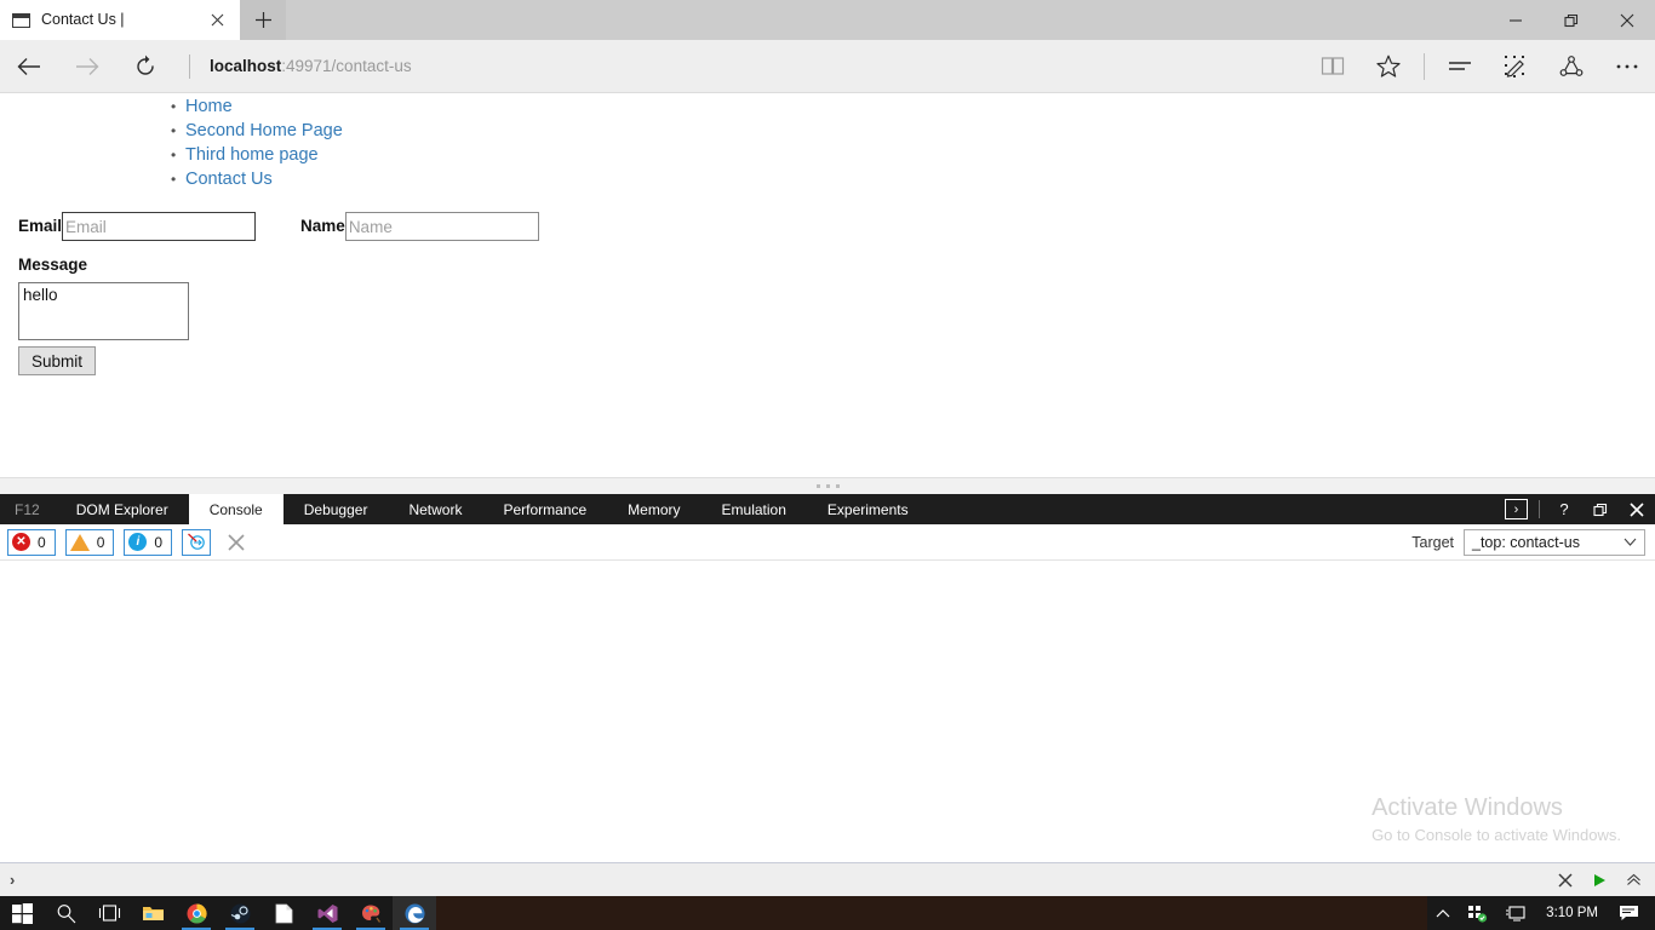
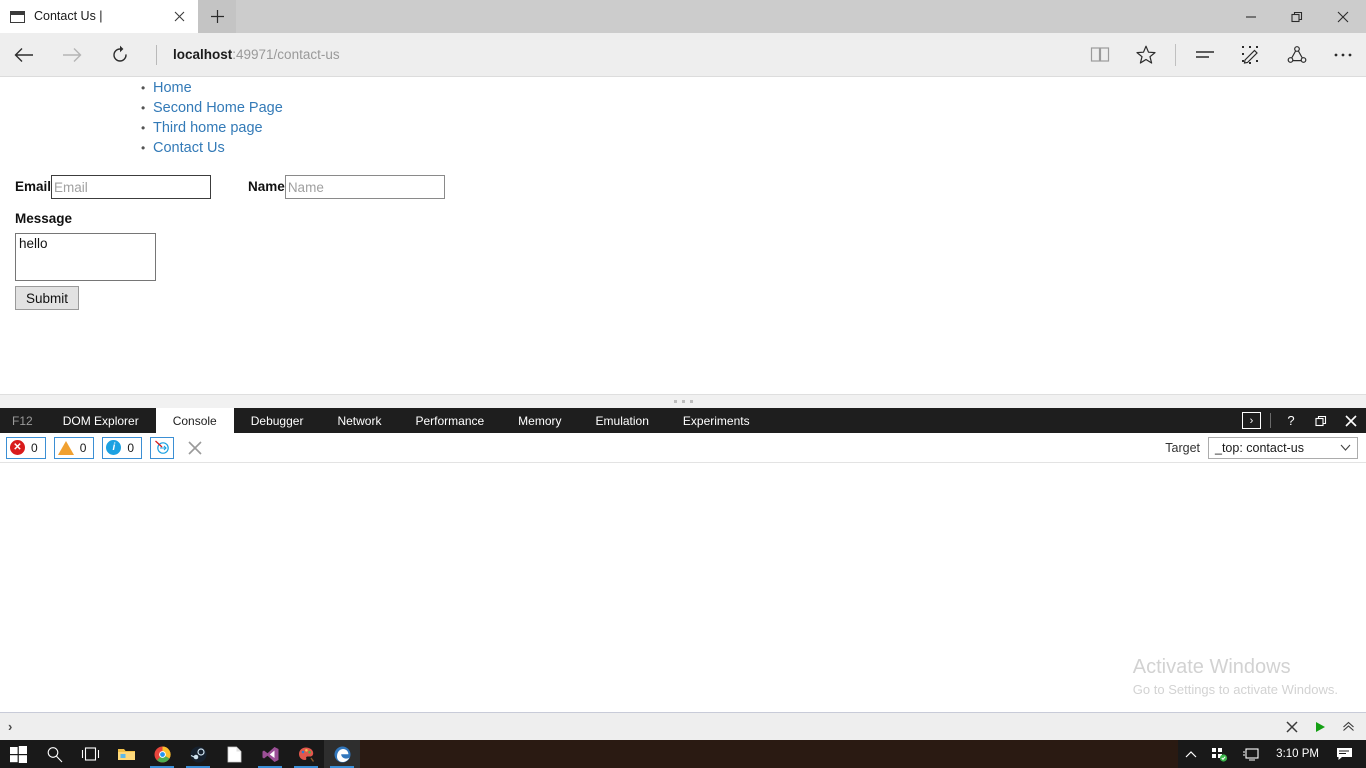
  Contact Us |
  localhost
  :49971/contact-us
  Home
  Second Home Page
  Third home page
  Contact Us
  Email
  Email
  Name
  Name
  Message
  hello
  Submit
  F12
  DOM Explorer
  Console
  Debugger
  Network
  Performance
  Memory
  Emulation
  Experiments
  ›
  ?
  ✕
  0
  0
  i
  0
  Target
  _top: contact-us
  Activate Windows
- Go to Console to activate Windows.
+ Go to Settings to activate Windows.
  ›
  3:10 PM
